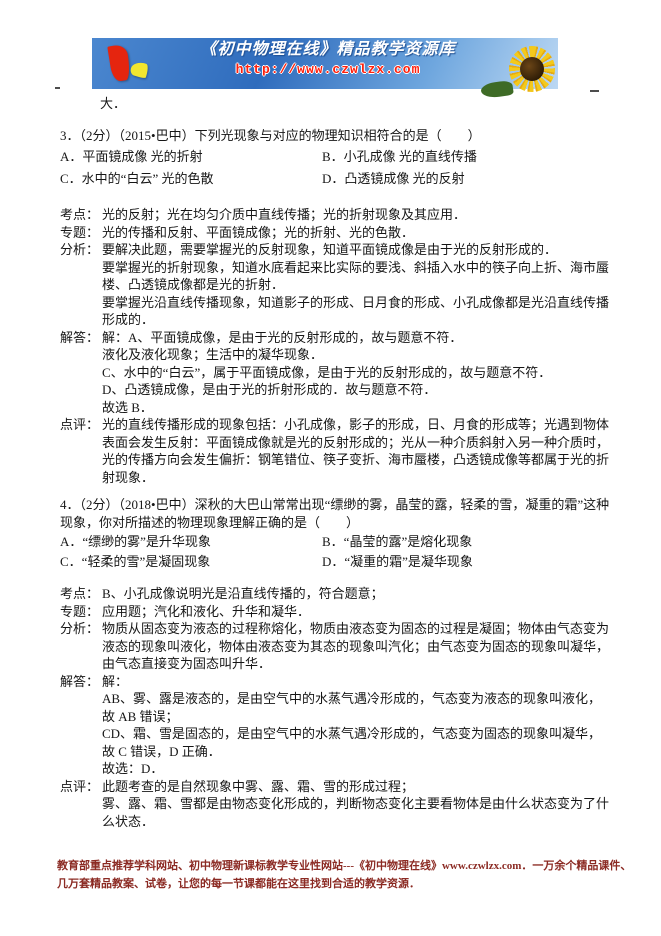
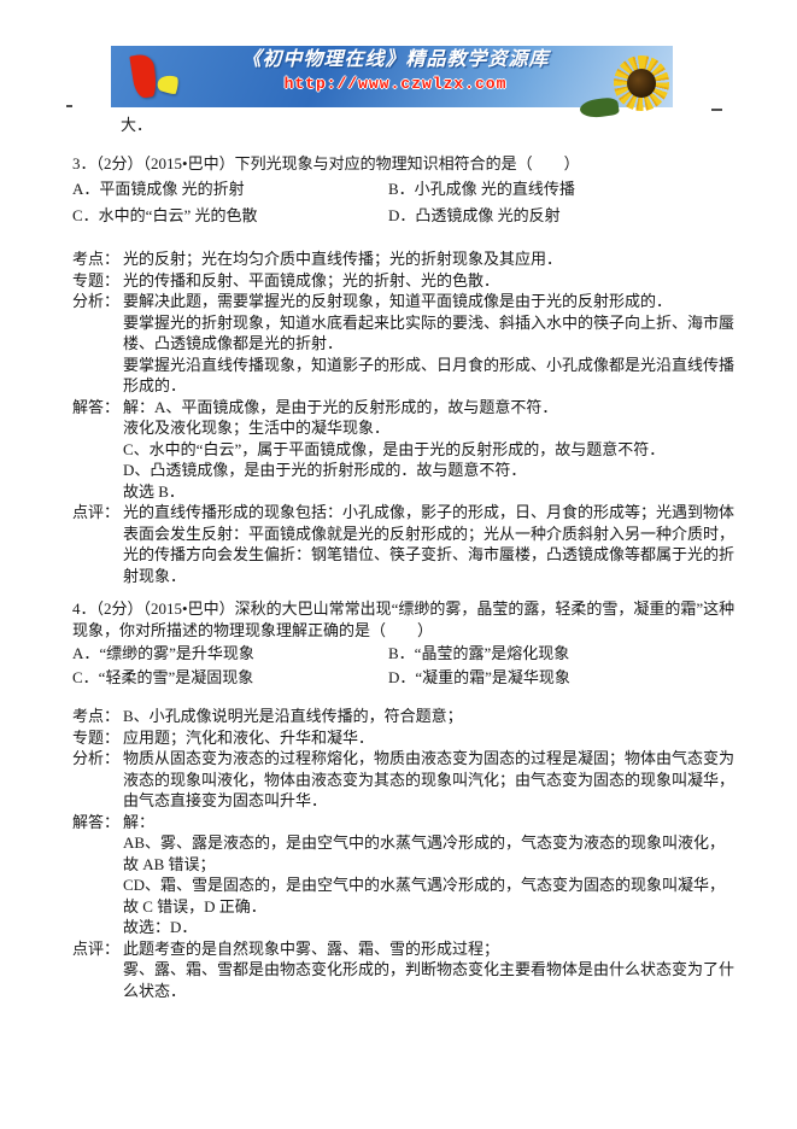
  《初中物理在线》精品教学资源库
  http://www.czwlzx.com
  大．
  3．（2分）（2015•巴中）下列光现象与对应的物理知识相符合的是（ ）
  A．平面镜成像 光的折射
  B．小孔成像 光的直线传播
  C．水中的“白云” 光的色散
  D．凸透镜成像 光的反射
  考点：
  光的反射；光在均匀介质中直线传播；光的折射现象及其应用．
  专题：
  光的传播和反射、平面镜成像；光的折射、光的色散．
  分析：
  要解决此题，需要掌握光的反射现象，知道平面镜成像是由于光的反射形成的．
  要掌握光的折射现象，知道水底看起来比实际的要浅、斜插入水中的筷子向上折、海市蜃楼、凸透镜成像都是光的折射．
  要掌握光沿直线传播现象，知道影子的形成、日月食的形成、小孔成像都是光沿直线传播形成的．
  解答：
  解：A、平面镜成像，是由于光的反射形成的，故与题意不符．
  液化及液化现象；生活中的凝华现象．
  C、水中的“白云”，属于平面镜成像，是由于光的反射形成的，故与题意不符．
  D、凸透镜成像，是由于光的折射形成的．故与题意不符．
  故选 B．
  点评：
  光的直线传播形成的现象包括：小孔成像，影子的形成，日、月食的形成等；光遇到物体表面会发生反射：平面镜成像就是光的反射形成的；光从一种介质斜射入另一种介质时，光的传播方向会发生偏折：钢笔错位、筷子变折、海市蜃楼，凸透镜成像等都属于光的折射现象．
- 4．（2分）（2018•巴中）深秋的大巴山常常出现“缥缈的雾，晶莹的露，轻柔的雪，凝重的霜”这种现象，你对所描述的物理现象理解正确的是（ ）
+ 4．（2分）（2015•巴中）深秋的大巴山常常出现“缥缈的雾，晶莹的露，轻柔的雪，凝重的霜”这种现象，你对所描述的物理现象理解正确的是（ ）
  A．“缥缈的雾”是升华现象
  B．“晶莹的露”是熔化现象
  C．“轻柔的雪”是凝固现象
  D．“凝重的霜”是凝华现象
  考点：
  B、小孔成像说明光是沿直线传播的，符合题意；
  专题：
  应用题；汽化和液化、升华和凝华．
  分析：
  物质从固态变为液态的过程称熔化，物质由液态变为固态的过程是凝固；物体由气态变为液态的现象叫液化，物体由液态变为其态的现象叫汽化；由气态变为固态的现象叫凝华，由气态直接变为固态叫升华．
  解答：
  解：
  AB、雾、露是液态的，是由空气中的水蒸气遇冷形成的，气态变为液态的现象叫液化，故 AB 错误；
  CD、霜、雪是固态的，是由空气中的水蒸气遇冷形成的，气态变为固态的现象叫凝华，故 C 错误，D 正确．
  故选：D．
  点评：
  此题考查的是自然现象中雾、露、霜、雪的形成过程；
  雾、露、霜、雪都是由物态变化形成的，判断物态变化主要看物体是由什么状态变为了什么状态．
- 教育部重点推荐学科网站、初中物理新课标教学专业性网站---《初中物理在线》www.czwlzx.com．一万余个精品课件、几万套精品教案、试卷，让您的每一节课都能在这里找到合适的教学资源．
